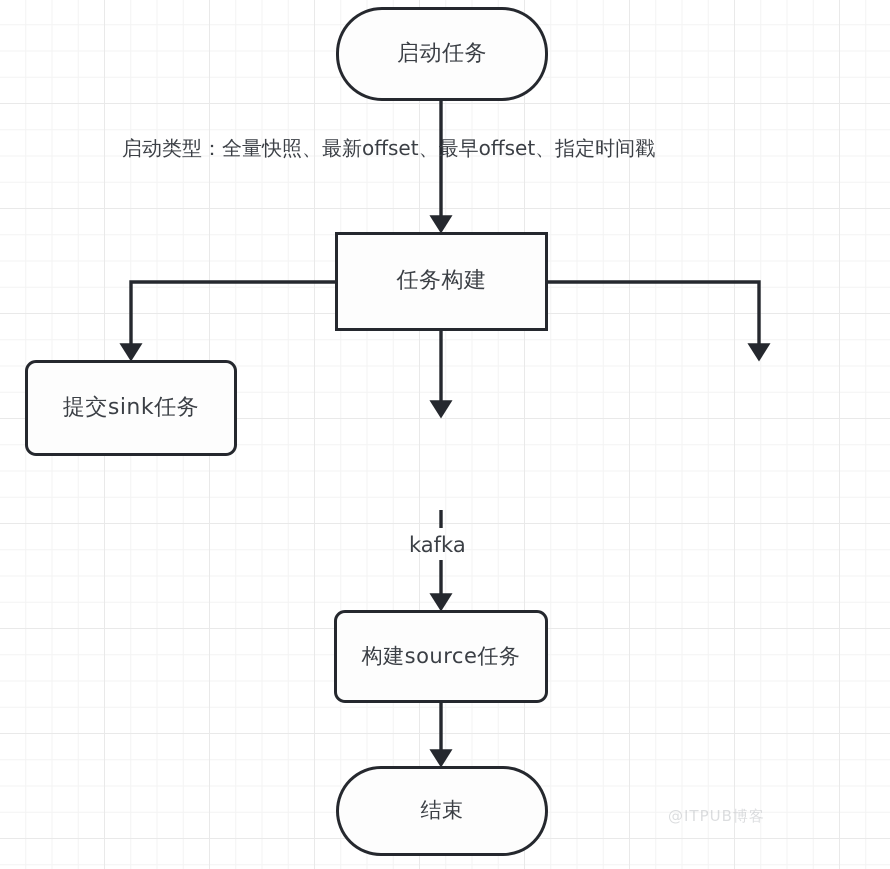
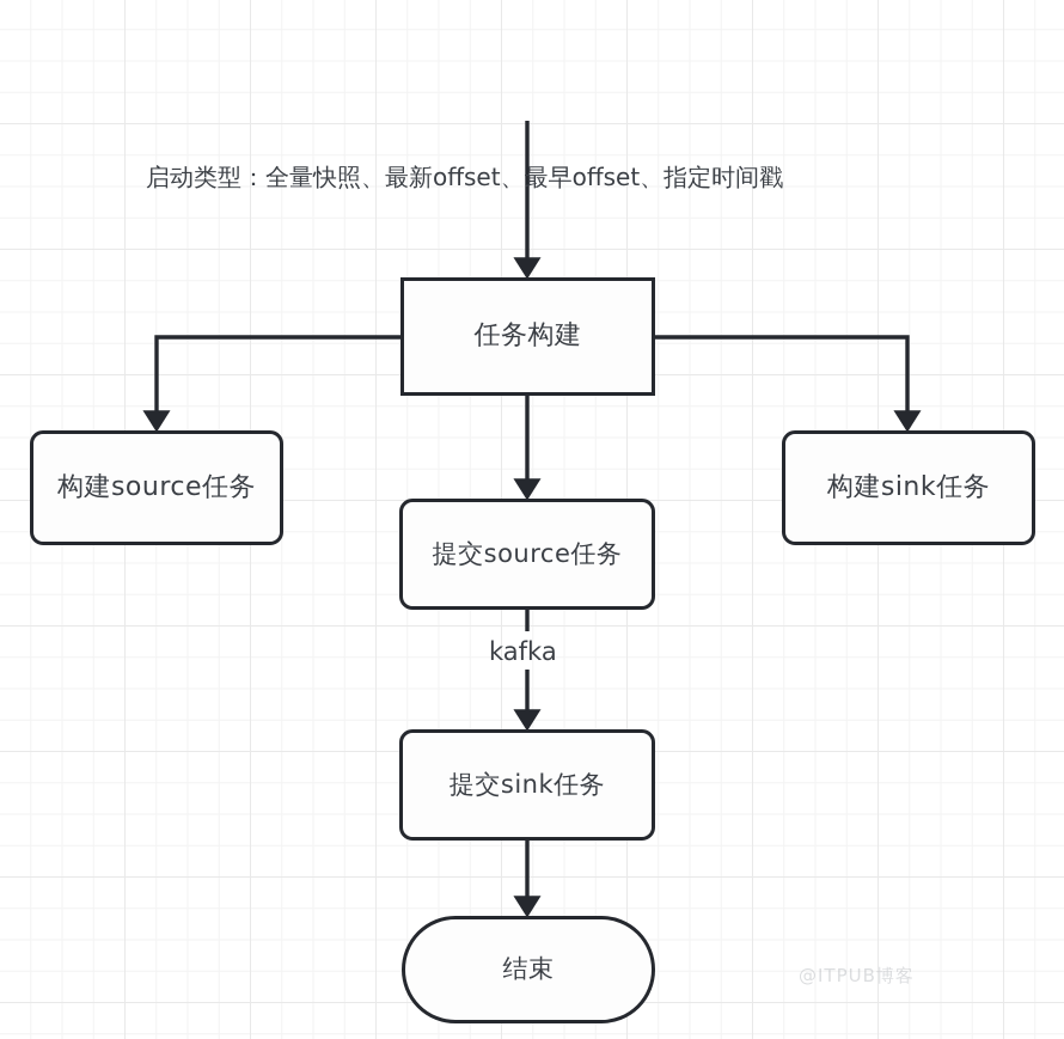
- 启动任务
  任务构建
- 提交sink任务
+ 构建source任务
+ 构建sink任务
+ 提交source任务
- 构建source任务
+ 提交sink任务
  结束
  启动类型：全量快照、最新offset、最早offset、指定时间戳
  kafka
  @ITPUB博客
